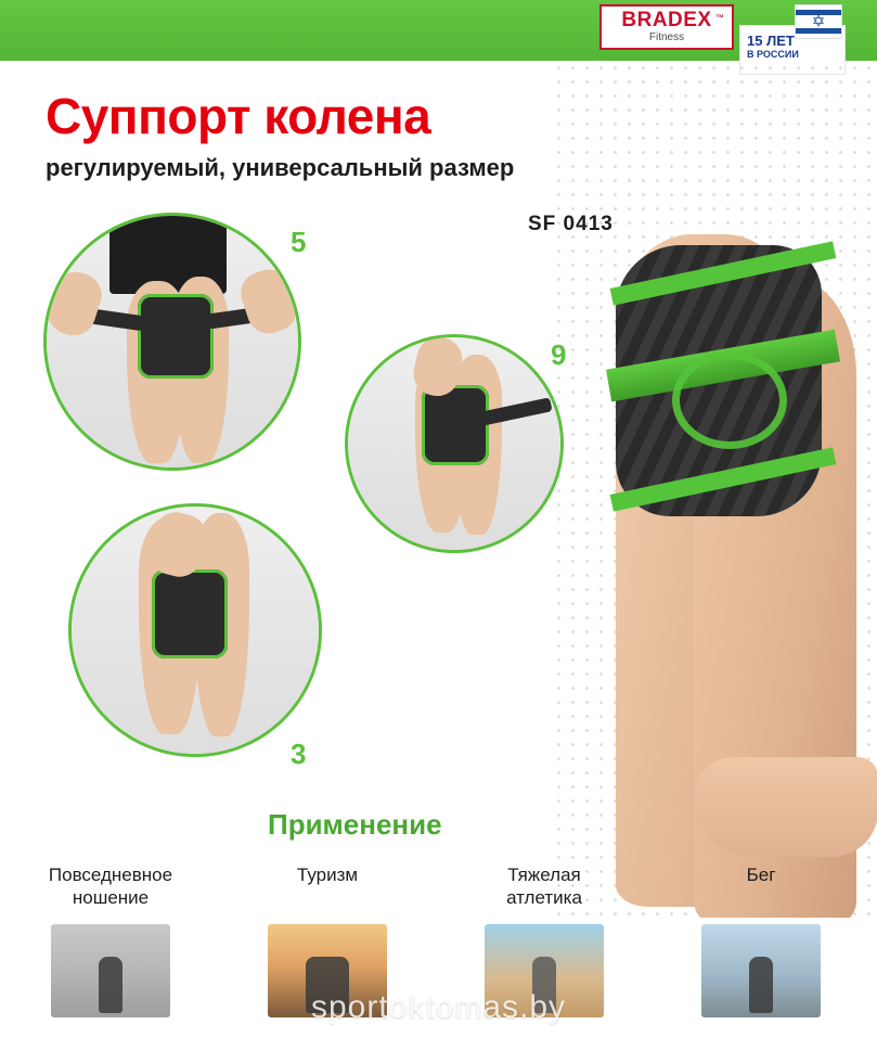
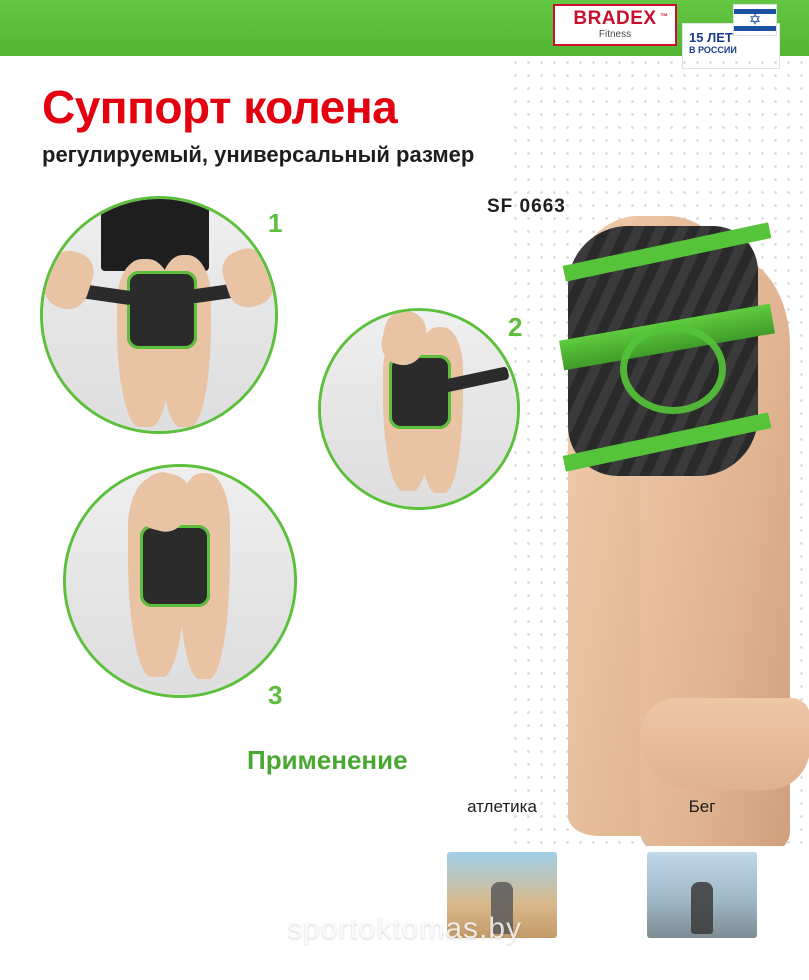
  BRADEX
  ™
  Fitness
  15 ЛЕТ
  В РОССИИ
  ✡
  Суппорт колена
  регулируемый, универсальный размер
- SF 0413
+ SF 0663
- 5
+ 1
- 9
+ 2
  3
  Применение
- Повседневное
- ношение
- Туризм
- Тяжелая
  атлетика
  Бег
  sportoktomas.by
